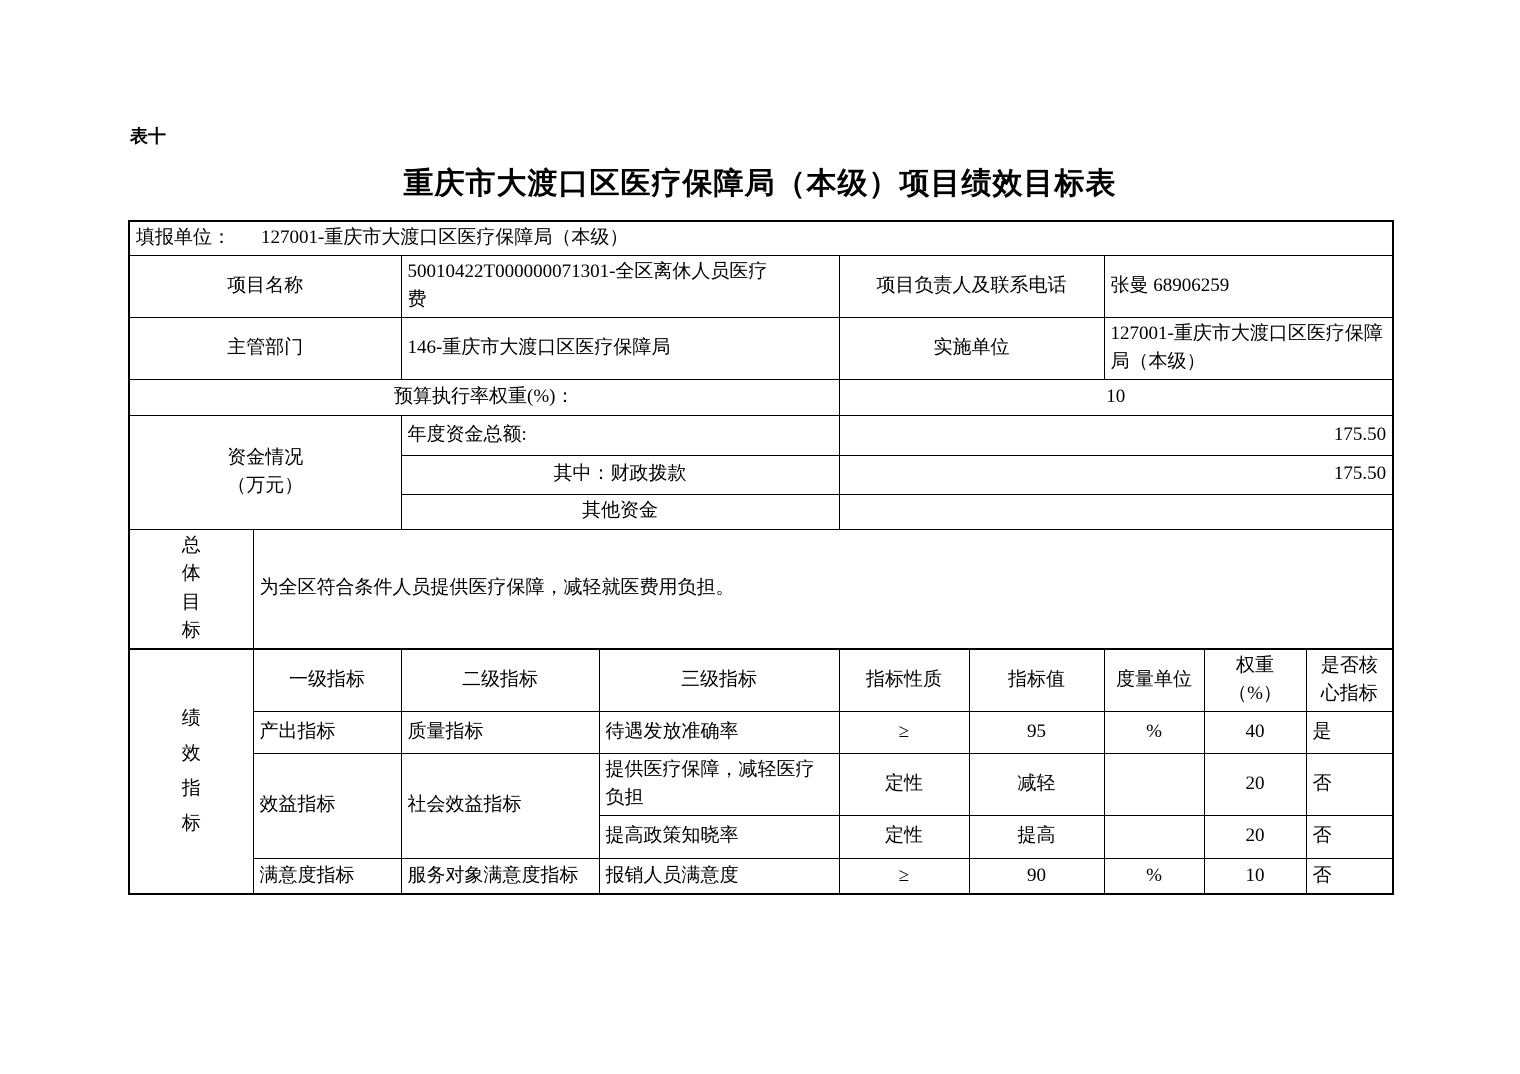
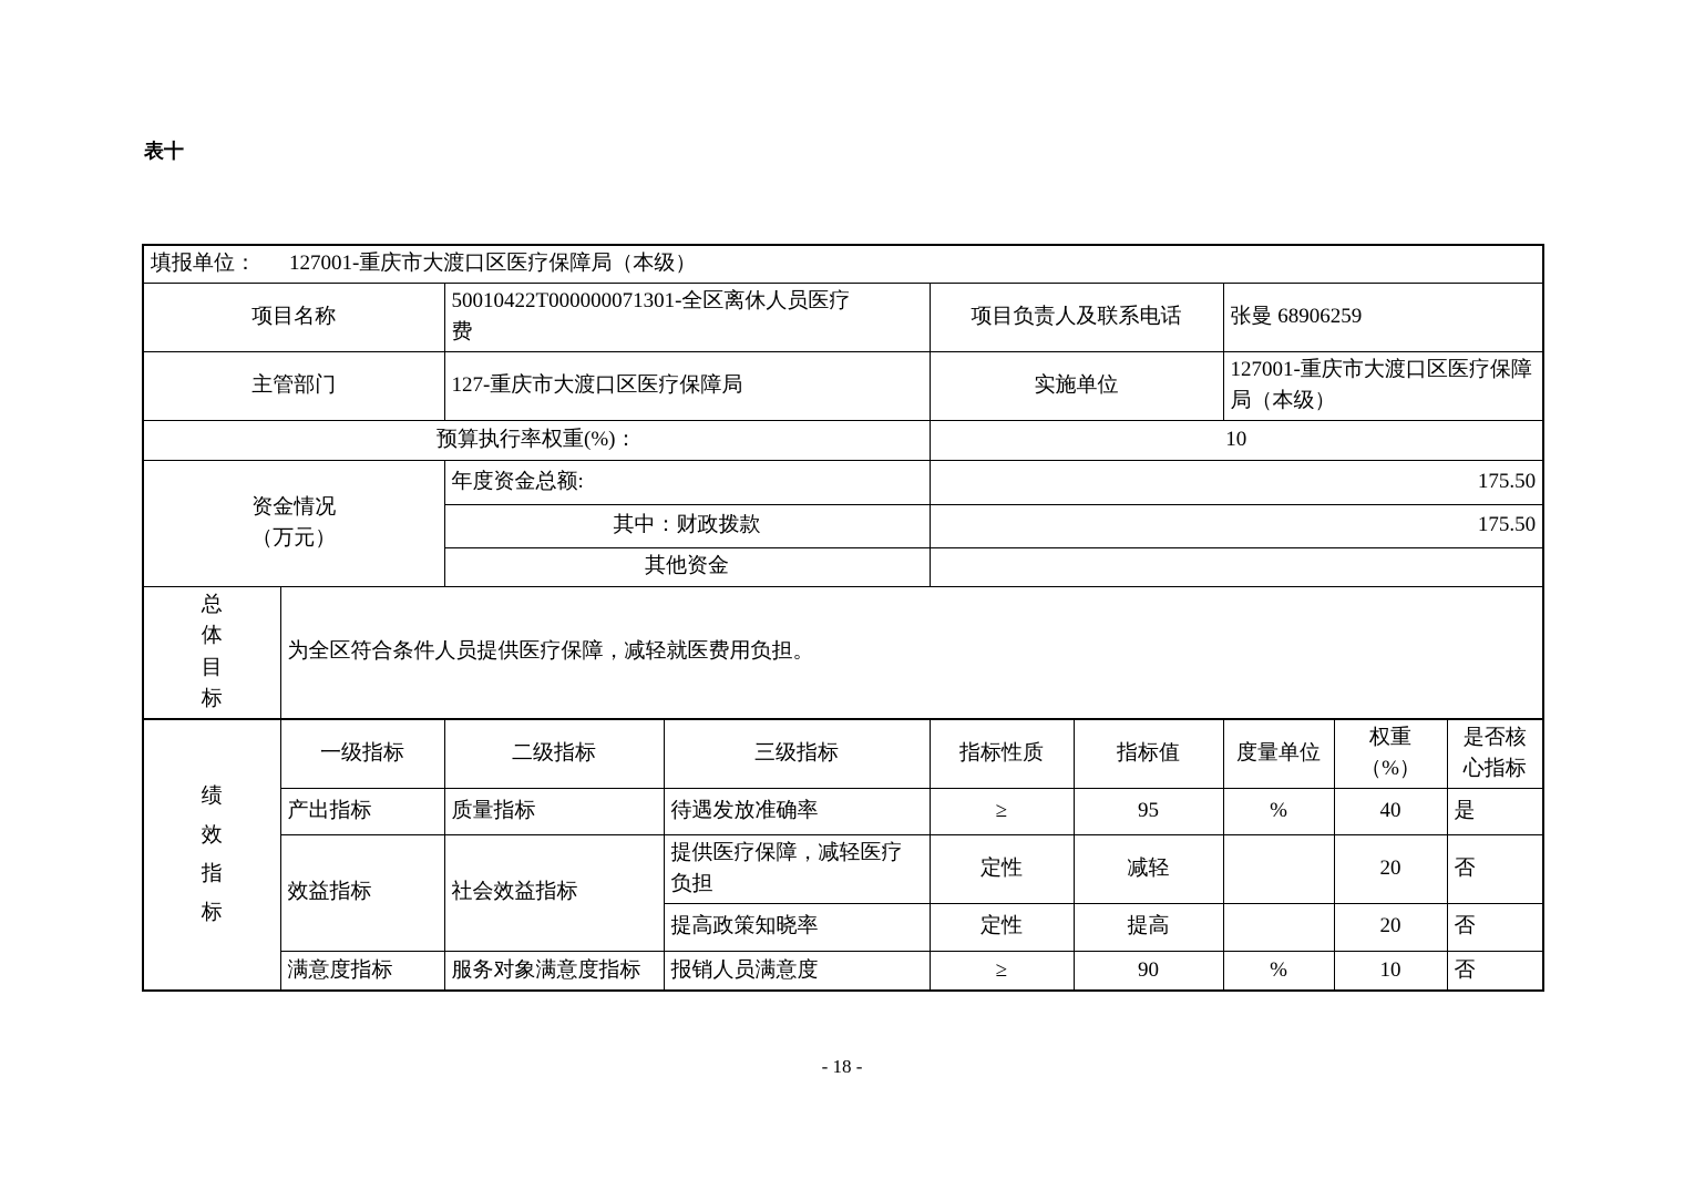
  表十
- 重庆市大渡口区医疗保障局（本级）项目绩效目标表
  填报单位： 127001-重庆市大渡口区医疗保障局（本级）
  项目名称	50010422T000000071301-全区离休人员医疗费	项目负责人及联系电话	张曼 68906259
- 主管部门	146-重庆市大渡口区医疗保障局	实施单位	127001-重庆市大渡口区医疗保障局（本级）
+ 主管部门	127-重庆市大渡口区医疗保障局	实施单位	127001-重庆市大渡口区医疗保障局（本级）
  预算执行率权重(%)：	10
  资金情况 （万元）	年度资金总额:	175.50
  其中：财政拨款	175.50
  其他资金
  总体目标	为全区符合条件人员提供医疗保障，减轻就医费用负担。
  绩效指标	一级指标	二级指标	三级指标	指标性质	指标值	度量单位	权重（%）	是否核心指标
  产出指标	质量指标	待遇发放准确率	≥	95	%	40	是
  效益指标	社会效益指标	提供医疗保障，减轻医疗负担	定性	减轻		20	否
  提高政策知晓率	定性	提高		20	否
  满意度指标	服务对象满意度指标	报销人员满意度	≥	90	%	10	否
+ - 18 -
